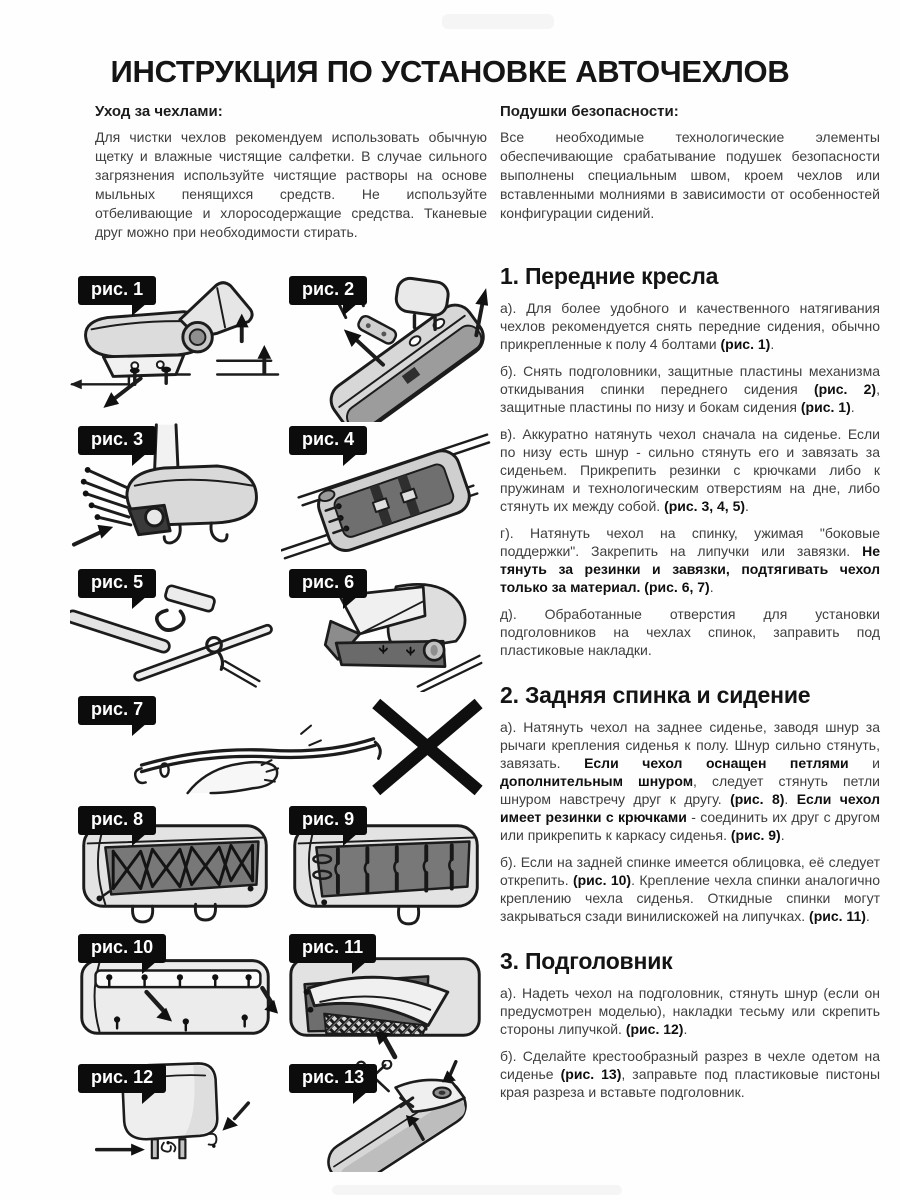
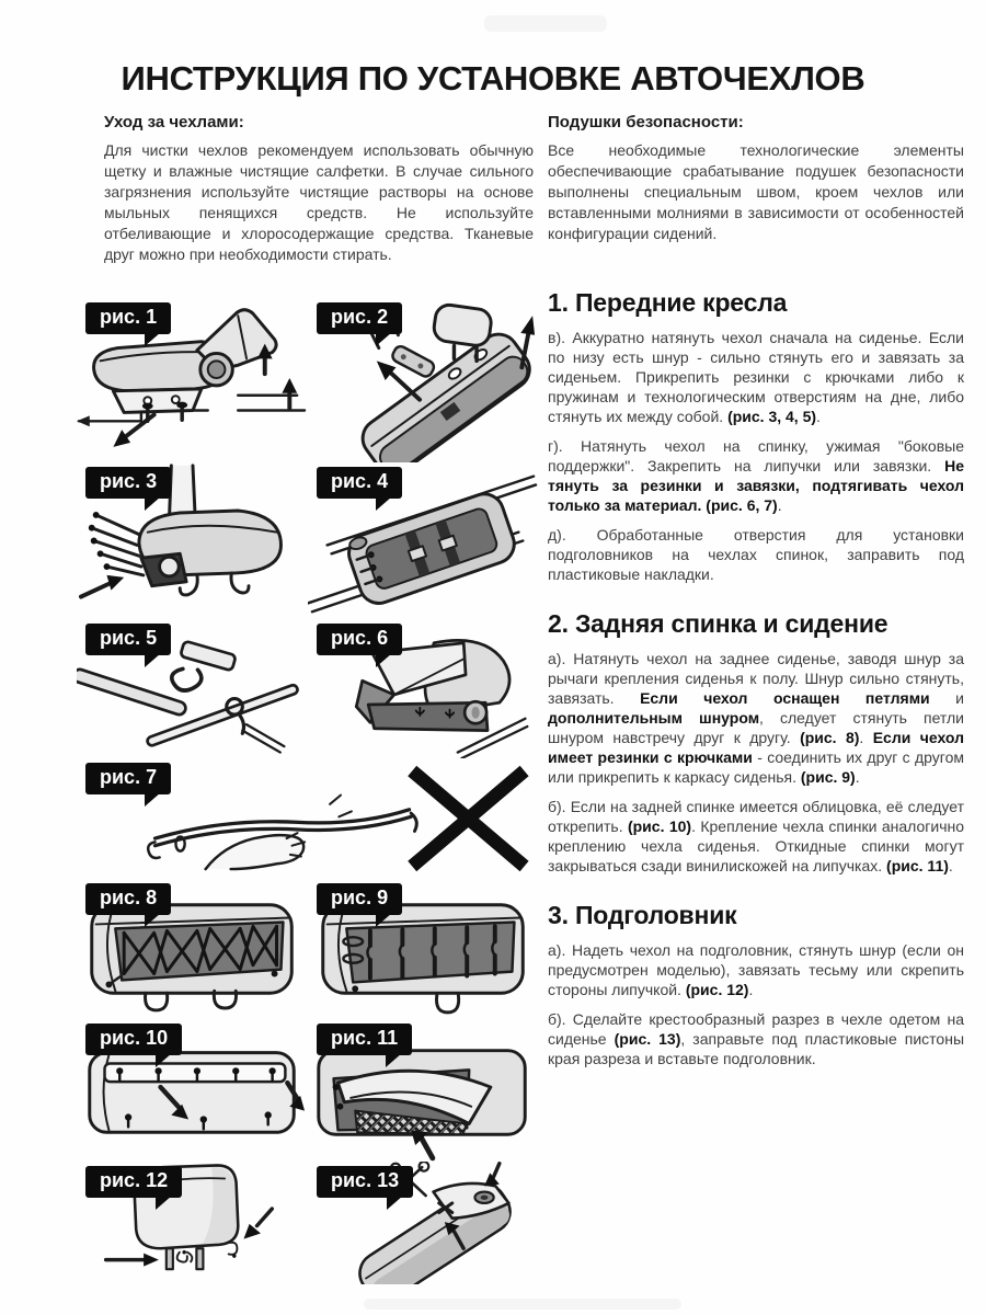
  ИНСТРУКЦИЯ ПО УСТАНОВКЕ АВТОЧЕХЛОВ
  Уход за чехлами:
  Для чистки чехлов рекомендуем использовать обычную щетку и влажные чистящие салфетки. В случае сильного загрязнения используйте чистящие растворы на основе мыльных пенящихся средств. Не используйте отбеливающие и хлоросодержащие средства. Тканевые друг можно при необходимости стирать.
  Подушки безопасности:
  Все необходимые технологические элементы обеспечивающие срабатывание подушек безопасности выполнены специальным швом, кроем чехлов или вставленными молниями в зависимости от особенностей конфигурации сидений.
  рис. 1
  рис. 2
  рис. 3
  рис. 4
  рис. 5
  рис. 6
  рис. 7
  рис. 8
  рис. 9
  рис. 10
  рис. 11
  рис. 12
  рис. 13
  1. Передние кресла
- а). Для более удобного и качественного натягивания чехлов рекомендуется снять передние сидения, обычно прикрепленные к полу 4 болтами (рис. 1).
- б). Снять подголовники, защитные пластины механизма откидывания спинки переднего сидения (рис. 2), защитные пластины по низу и бокам сидения (рис. 1).
  в). Аккуратно натянуть чехол сначала на сиденье. Если по низу есть шнур - сильно стянуть его и завязать за сиденьем. Прикрепить резинки с крючками либо к пружинам и технологическим отверстиям на дне, либо стянуть их между собой. (рис. 3, 4, 5).
  г). Натянуть чехол на спинку, ужимая "боковые поддержки". Закрепить на липучки или завязки. Не тянуть за резинки и завязки, подтягивать чехол только за материал. (рис. 6, 7).
  д). Обработанные отверстия для установки подголовников на чехлах спинок, заправить под пластиковые накладки.
  2. Задняя спинка и сидение
  а). Натянуть чехол на заднее сиденье, заводя шнур за рычаги крепления сиденья к полу. Шнур сильно стянуть, завязать. Если чехол оснащен петлями и дополнительным шнуром, следует стянуть петли шнуром навстречу друг к другу. (рис. 8). Если чехол имеет резинки с крючками - соединить их друг с другом или прикрепить к каркасу сиденья. (рис. 9).
  б). Если на задней спинке имеется облицовка, её следует открепить. (рис. 10). Крепление чехла спинки аналогично креплению чехла сиденья. Откидные спинки могут закрываться сзади винилискожей на липучках. (рис. 11).
  3. Подголовник
- а). Надеть чехол на подголовник, стянуть шнур (если он предусмотрен моделью), накладки тесьму или скрепить стороны липучкой. (рис. 12).
+ а). Надеть чехол на подголовник, стянуть шнур (если он предусмотрен моделью), завязать тесьму или скрепить стороны липучкой. (рис. 12).
  б). Сделайте крестообразный разрез в чехле одетом на сиденье (рис. 13), заправьте под пластиковые пистоны края разреза и вставьте подголовник.
